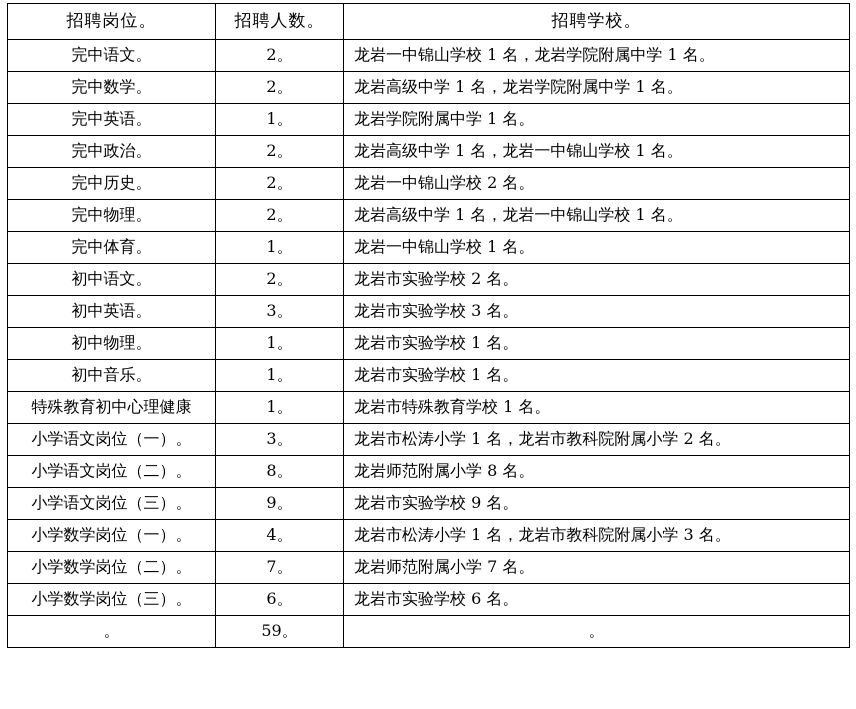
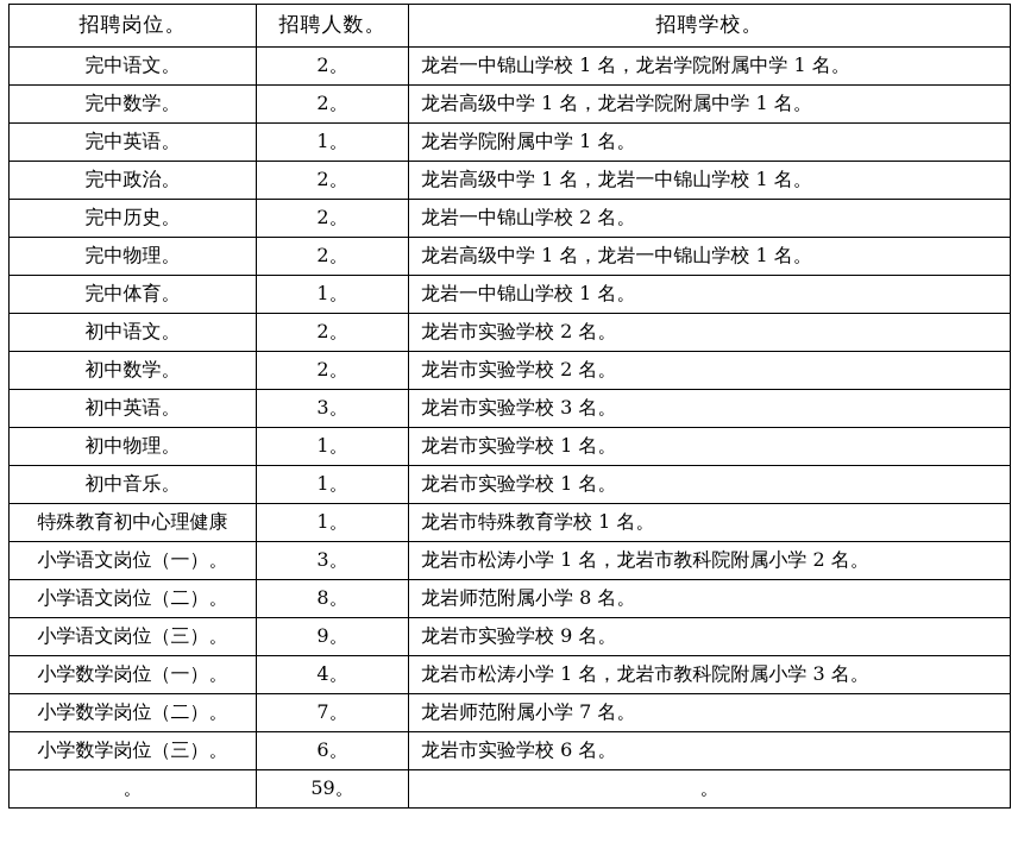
  招聘岗位。	招聘人数。	招聘学校。
  完中语文。	2。	龙岩一中锦山学校 1 名，龙岩学院附属中学 1 名。
  完中数学。	2。	龙岩高级中学 1 名，龙岩学院附属中学 1 名。
  完中英语。	1。	龙岩学院附属中学 1 名。
  完中政治。	2。	龙岩高级中学 1 名，龙岩一中锦山学校 1 名。
  完中历史。	2。	龙岩一中锦山学校 2 名。
  完中物理。	2。	龙岩高级中学 1 名，龙岩一中锦山学校 1 名。
  完中体育。	1。	龙岩一中锦山学校 1 名。
  初中语文。	2。	龙岩市实验学校 2 名。
+ 初中数学。	2。	龙岩市实验学校 2 名。
  初中英语。	3。	龙岩市实验学校 3 名。
  初中物理。	1。	龙岩市实验学校 1 名。
  初中音乐。	1。	龙岩市实验学校 1 名。
  特殊教育初中心理健康	1。	龙岩市特殊教育学校 1 名。
  小学语文岗位（一）。	3。	龙岩市松涛小学 1 名，龙岩市教科院附属小学 2 名。
  小学语文岗位（二）。	8。	龙岩师范附属小学 8 名。
  小学语文岗位（三）。	9。	龙岩市实验学校 9 名。
  小学数学岗位（一）。	4。	龙岩市松涛小学 1 名，龙岩市教科院附属小学 3 名。
  小学数学岗位（二）。	7。	龙岩师范附属小学 7 名。
  小学数学岗位（三）。	6。	龙岩市实验学校 6 名。
  。	59。	。
